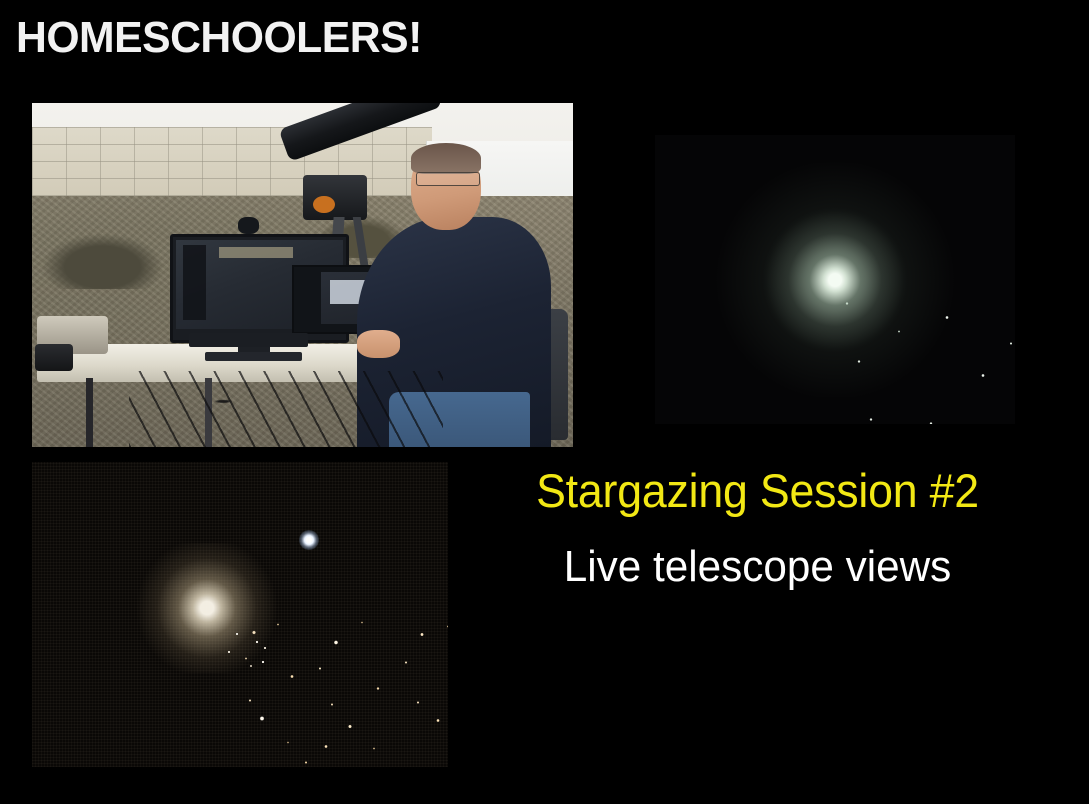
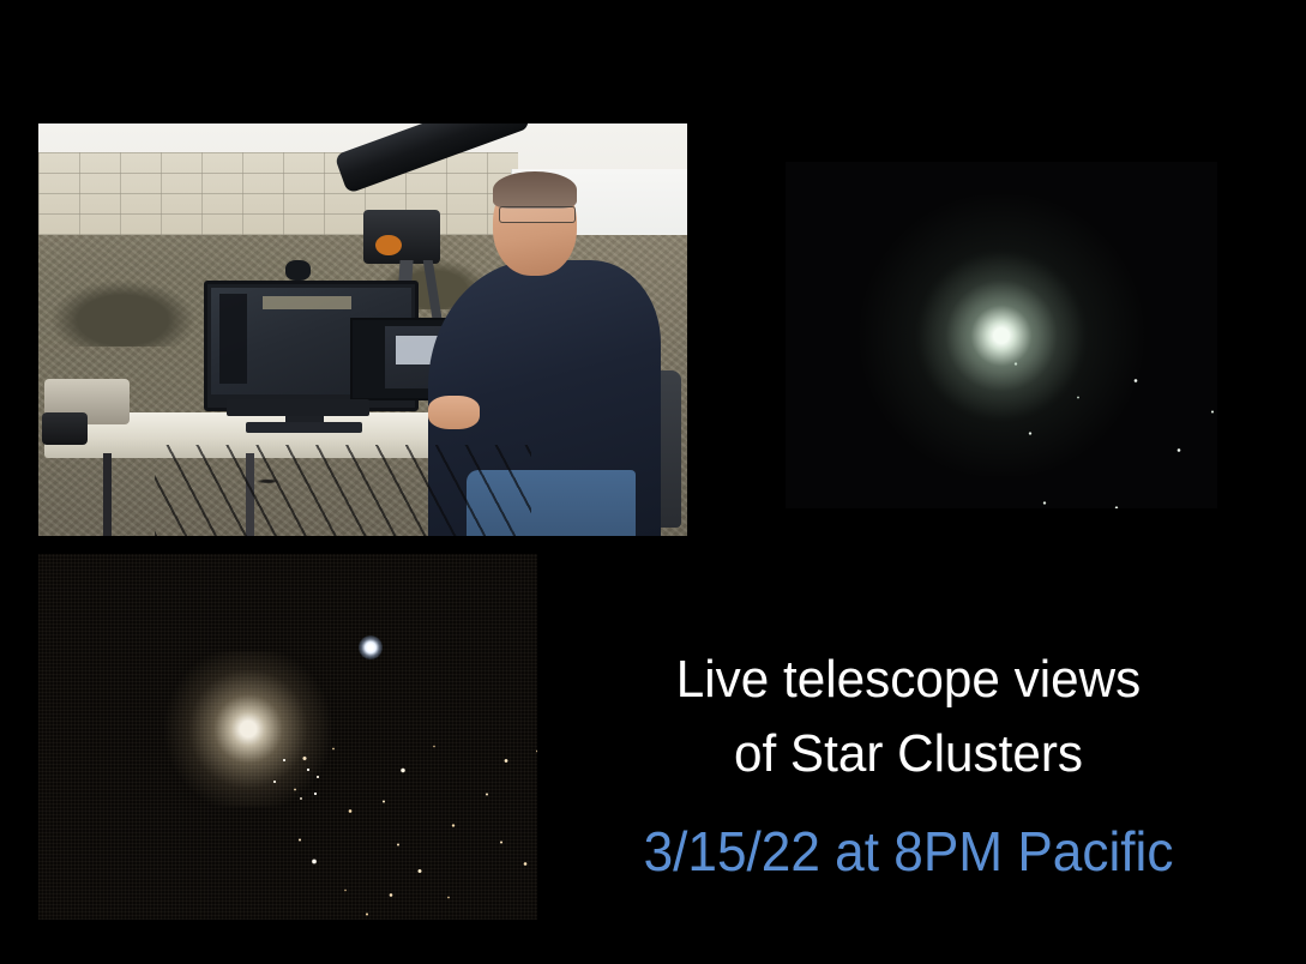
- HOMESCHOOLERS!
- Stargazing Session #2
  Live telescope views
+ of Star Clusters
+ 3/15/22 at 8PM Pacific
